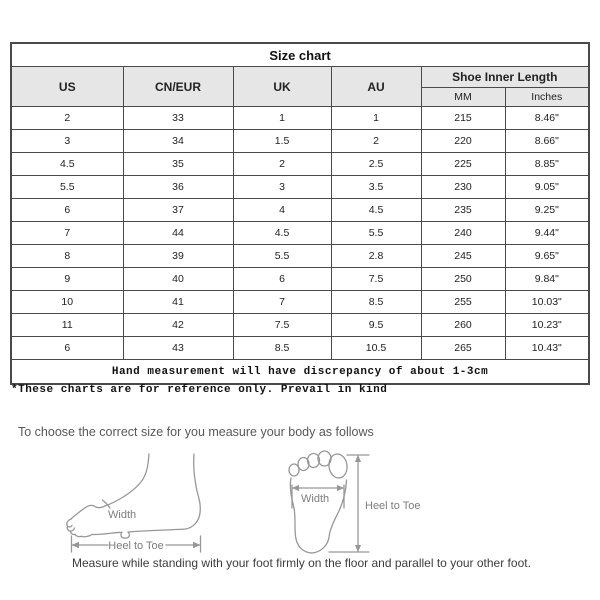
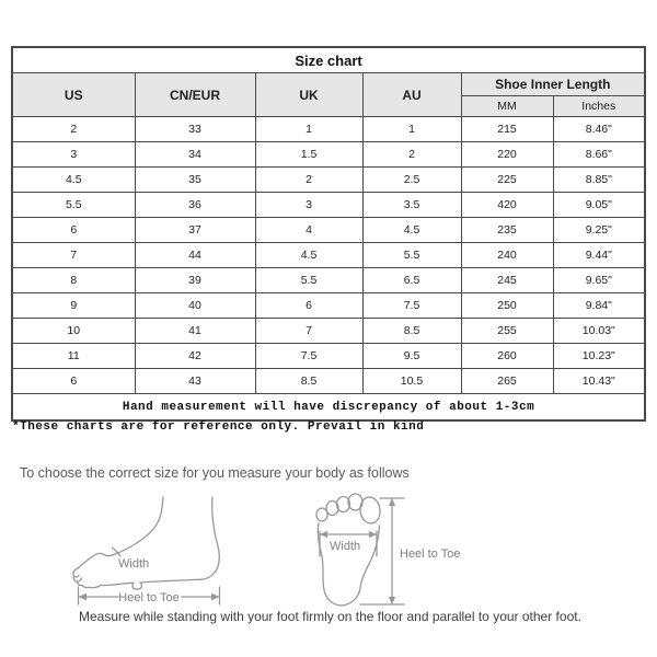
  Size chart
  US	CN/EUR	UK	AU	Shoe Inner Length
  MM	Inches
  2	33	1	1	215	8.46"
  3	34	1.5	2	220	8.66"
  4.5	35	2	2.5	225	8.85"
- 5.5	36	3	3.5	230	9.05"
+ 5.5	36	3	3.5	420	9.05"
  6	37	4	4.5	235	9.25"
  7	44	4.5	5.5	240	9.44"
- 8	39	5.5	2.8	245	9.65"
+ 8	39	5.5	6.5	245	9.65"
  9	40	6	7.5	250	9.84"
  10	41	7	8.5	255	10.03"
  11	42	7.5	9.5	260	10.23"
  6	43	8.5	10.5	265	10.43"
  Hand measurement will have discrepancy of about 1-3cm
  *These charts are for reference only. Prevail in kind
  To choose the correct size for you measure your body as follows
  Width
  Heel to Toe
  Width
  Heel to Toe
  Measure while standing with your foot firmly on the floor and parallel to your other foot.
